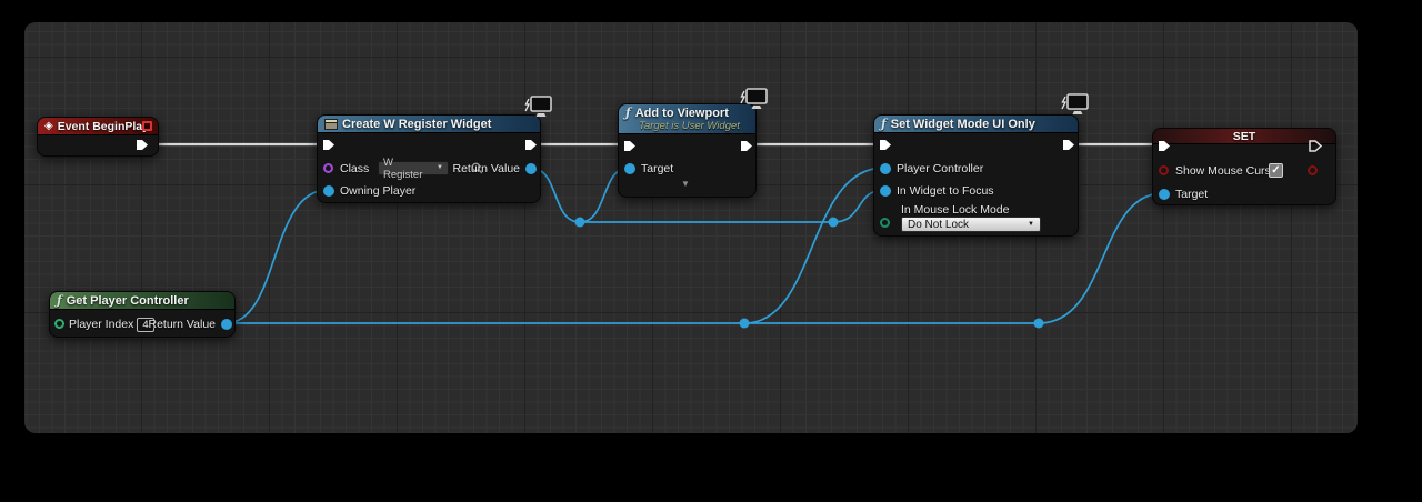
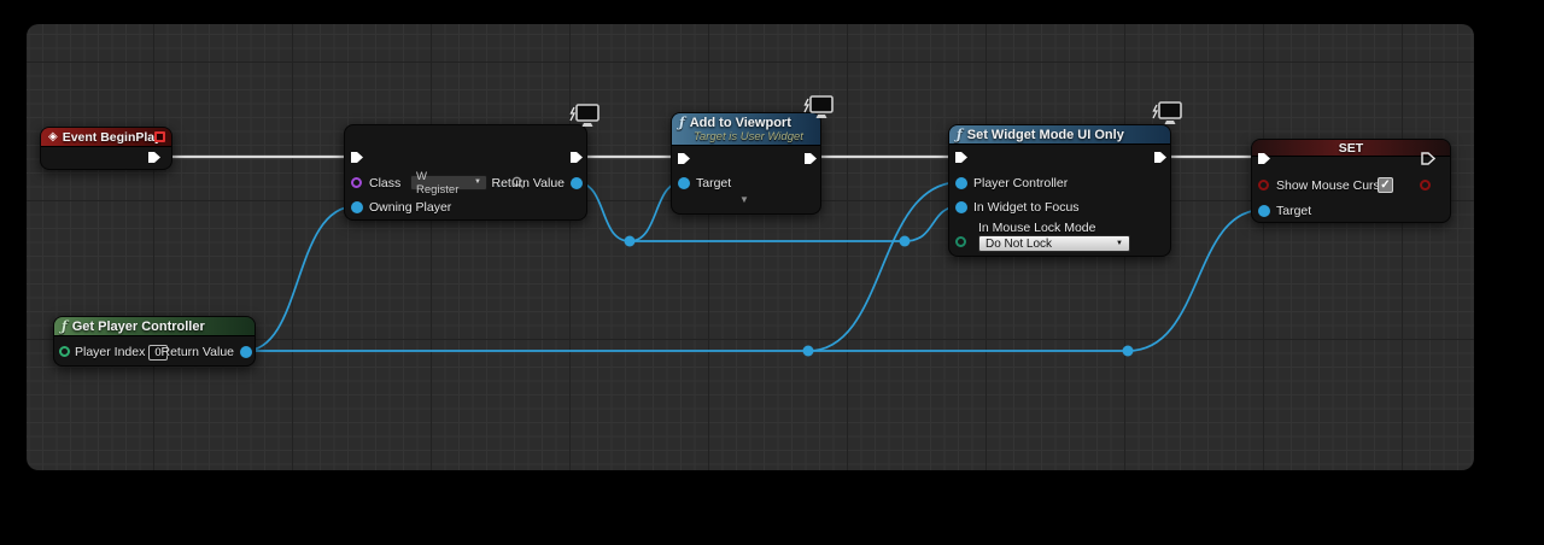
  ◈
  Event BeginPla
- Create W Register Widget
  Class
  W Register
  ←
  Return Value
  Owning Player
  ƒ
  Add to Viewport
  Target is User Widget
  Target
  ▼
  ƒ
  Set Widget Mode UI Only
  Player Controller
  In Widget to Focus
  In Mouse Lock Mode
  Do Not Lock
  SET
  Show Mouse Cur
  ✓
  Target
  ƒ
  Get Player Controller
  Player Index
- 4
+ 0
  Return Value
